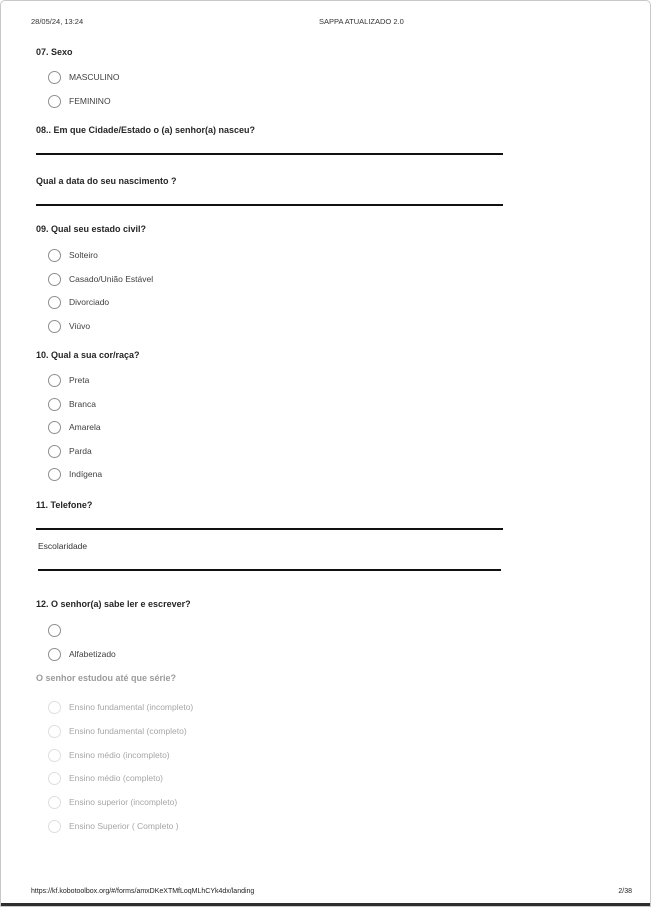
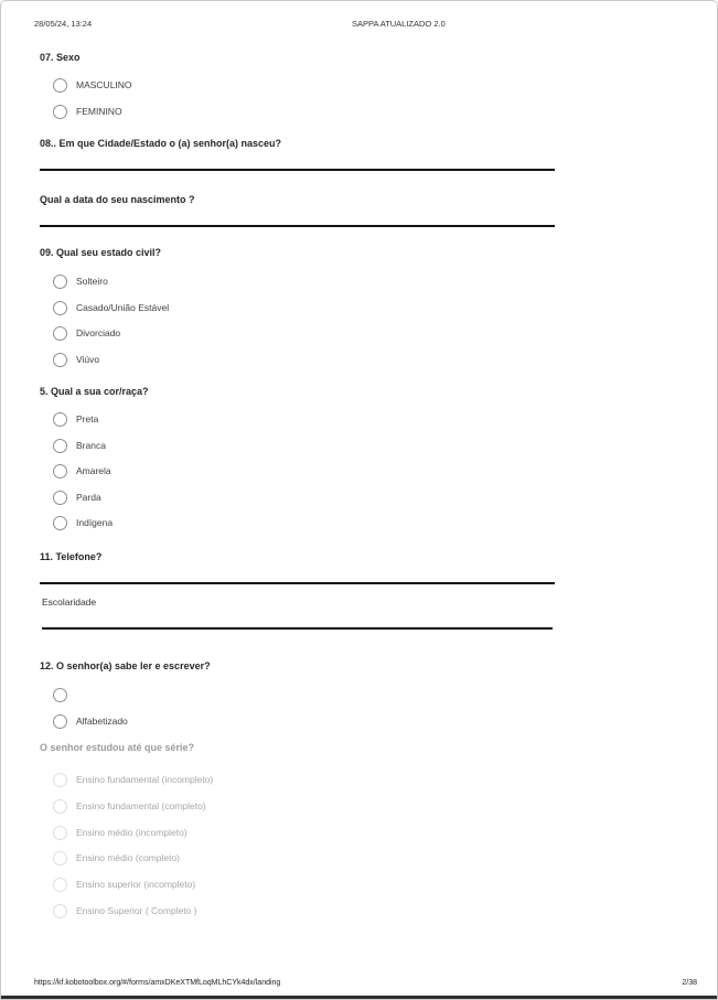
  28/05/24, 13:24
  SAPPA ATUALIZADO 2.0
  07. Sexo
  MASCULINO
  FEMININO
  08.. Em que Cidade/Estado o (a) senhor(a) nasceu?
  Qual a data do seu nascimento ?
  09. Qual seu estado civil?
  Solteiro
  Casado/União Estável
  Divorciado
  Viúvo
- 10. Qual a sua cor/raça?
+ 5. Qual a sua cor/raça?
  Preta
  Branca
  Amarela
  Parda
  Indígena
  11. Telefone?
  Escolaridade
  12. O senhor(a) sabe ler e escrever?
  Alfabetizado
  O senhor estudou até que série?
  Ensino fundamental (incompleto)
  Ensino fundamental (completo)
  Ensino médio (incompleto)
  Ensino médio (completo)
  Ensino superior (incompleto)
  Ensino Superior ( Completo )
